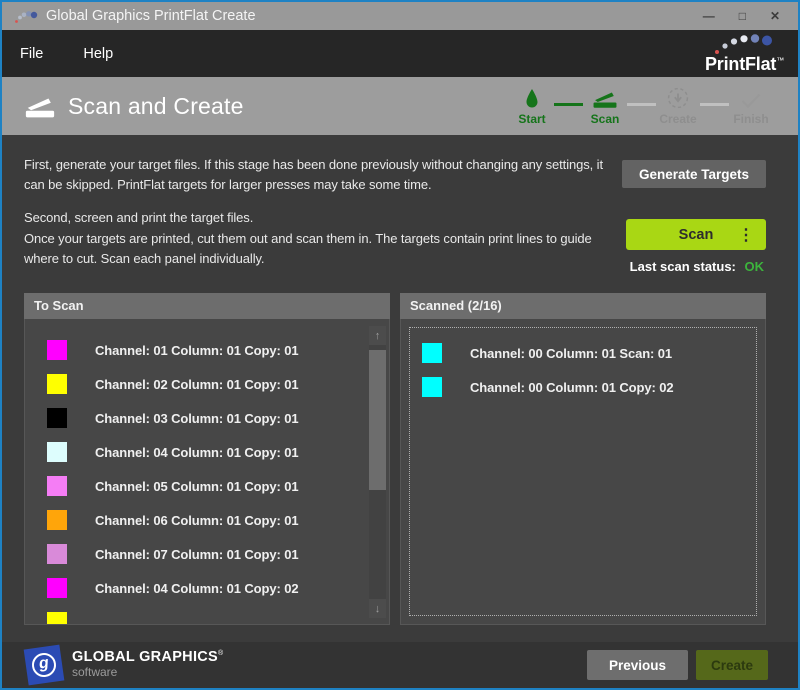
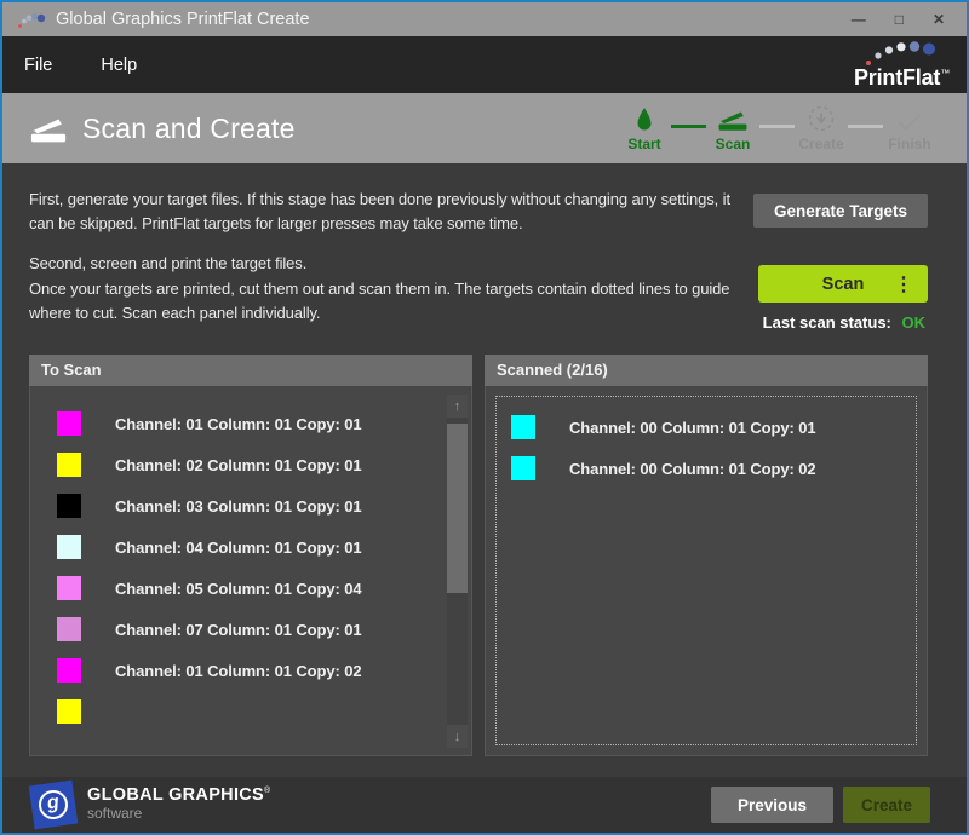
  Global Graphics PrintFlat Create
  —
  □
  ✕
  File
  Help
  PrintFlat™
  Scan and Create
  Start
  Scan
  First, generate your target files. If this stage has been done previously without changing any settings, it can be skipped. PrintFlat targets for larger presses may take some time.
  Generate Targets
  Second, screen and print the target files.
- Once your targets are printed, cut them out and scan them in. The targets contain print lines to guide where to cut. Scan each panel individually.
+ Once your targets are printed, cut them out and scan them in. The targets contain dotted lines to guide where to cut. Scan each panel individually.
  Scan
  ⋮
  Last scan status: OK
  To Scan
  Channel: 01 Column: 01 Copy: 01
  Channel: 02 Column: 01 Copy: 01
  Channel: 03 Column: 01 Copy: 01
  Channel: 04 Column: 01 Copy: 01
- Channel: 05 Column: 01 Copy: 01
+ Channel: 05 Column: 01 Copy: 04
- Channel: 06 Column: 01 Copy: 01
  Channel: 07 Column: 01 Copy: 01
- Channel: 04 Column: 01 Copy: 02
+ Channel: 01 Column: 01 Copy: 02
  ↑
  ↓
  Scanned (2/16)
- Channel: 00 Column: 01 Scan: 01
+ Channel: 00 Column: 01 Copy: 01
  Channel: 00 Column: 01 Copy: 02
  GLOBAL GRAPHICS
  software
  Previous
  Create
